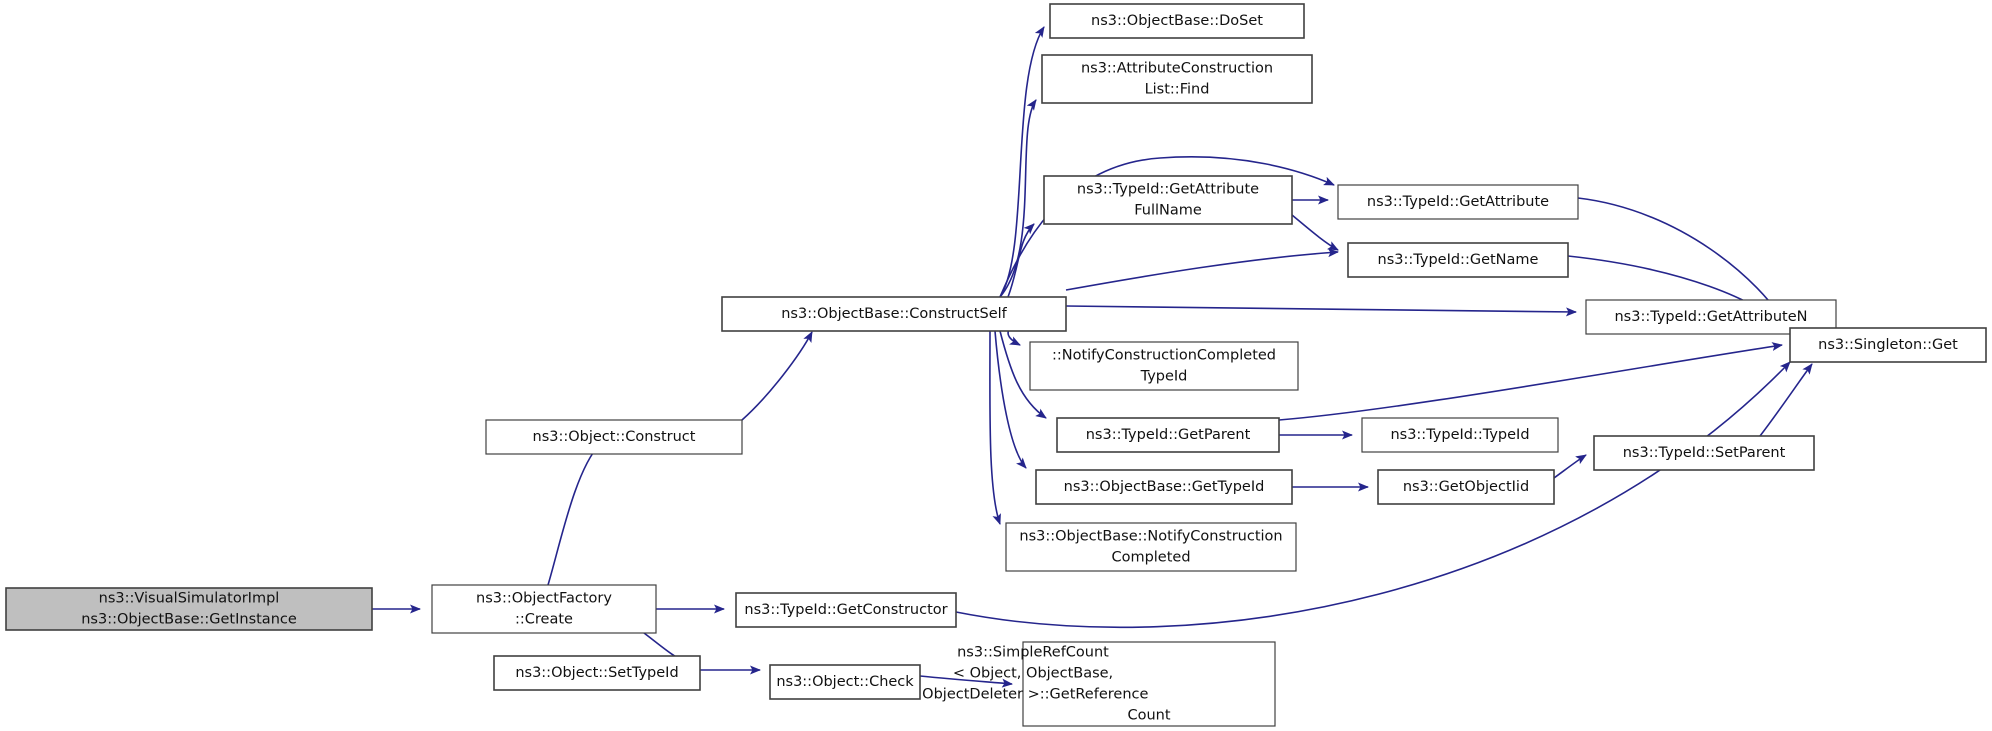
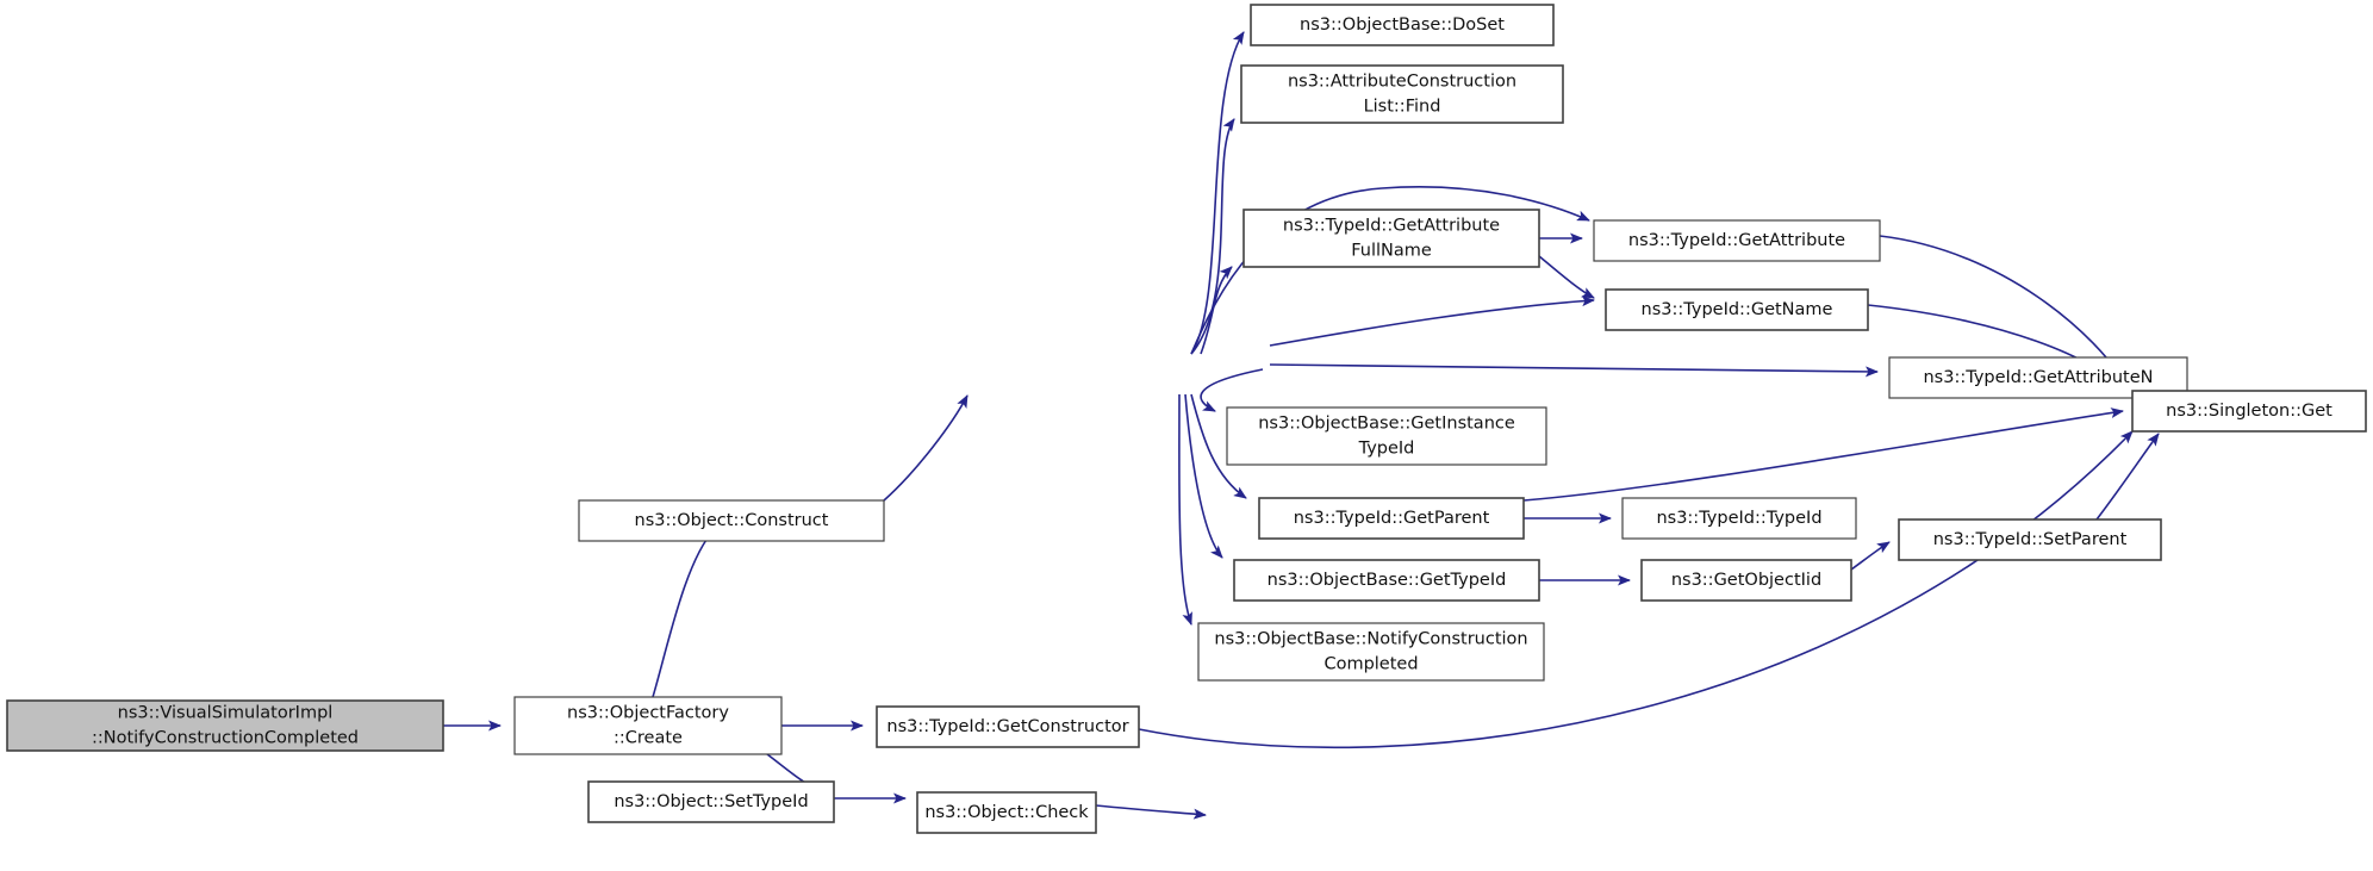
  ns3::VisualSimulatorImpl
- ns3::ObjectBase::GetInstance
+ ::NotifyConstructionCompleted
  ns3::ObjectFactory
  ::Create
  ns3::Object::Construct
- ns3::ObjectBase::ConstructSelf
  ns3::ObjectBase::DoSet
  ns3::AttributeConstruction
  List::Find
  ns3::TypeId::GetAttribute
  FullName
  ns3::TypeId::GetAttribute
  ns3::TypeId::GetName
  ns3::TypeId::GetAttributeN
  ns3::Singleton::Get
- ::NotifyConstructionCompleted
+ ns3::ObjectBase::GetInstance
  TypeId
  ns3::TypeId::GetParent
  ns3::TypeId::TypeId
  ns3::TypeId::SetParent
  ns3::ObjectBase::GetTypeId
  ns3::GetObjectIid
  ns3::ObjectBase::NotifyConstruction
  Completed
  ns3::TypeId::GetConstructor
  ns3::Object::SetTypeId
  ns3::Object::Check
- ns3::SimpleRefCount
- < Object, ObjectBase,
- ObjectDeleter >::GetReference
- Count
